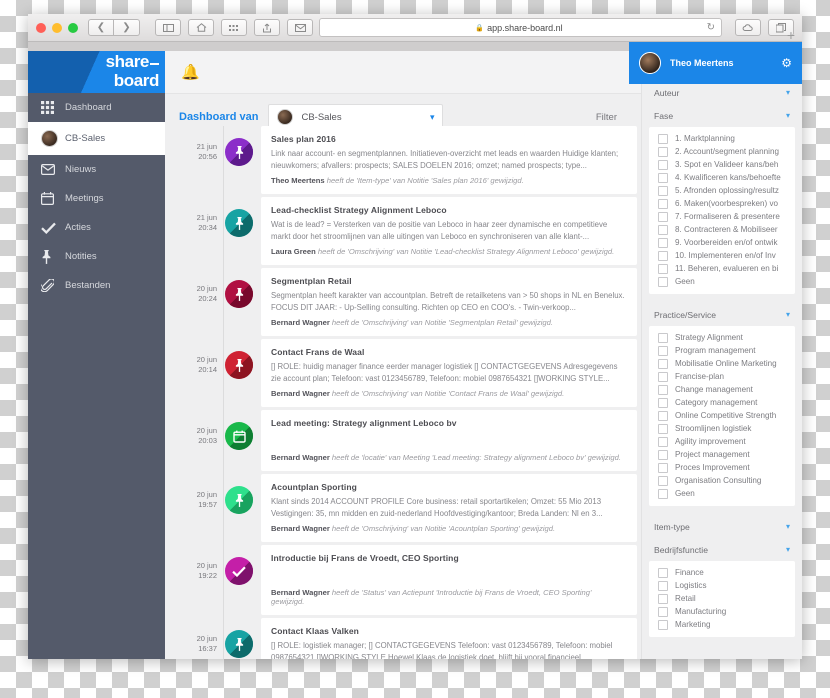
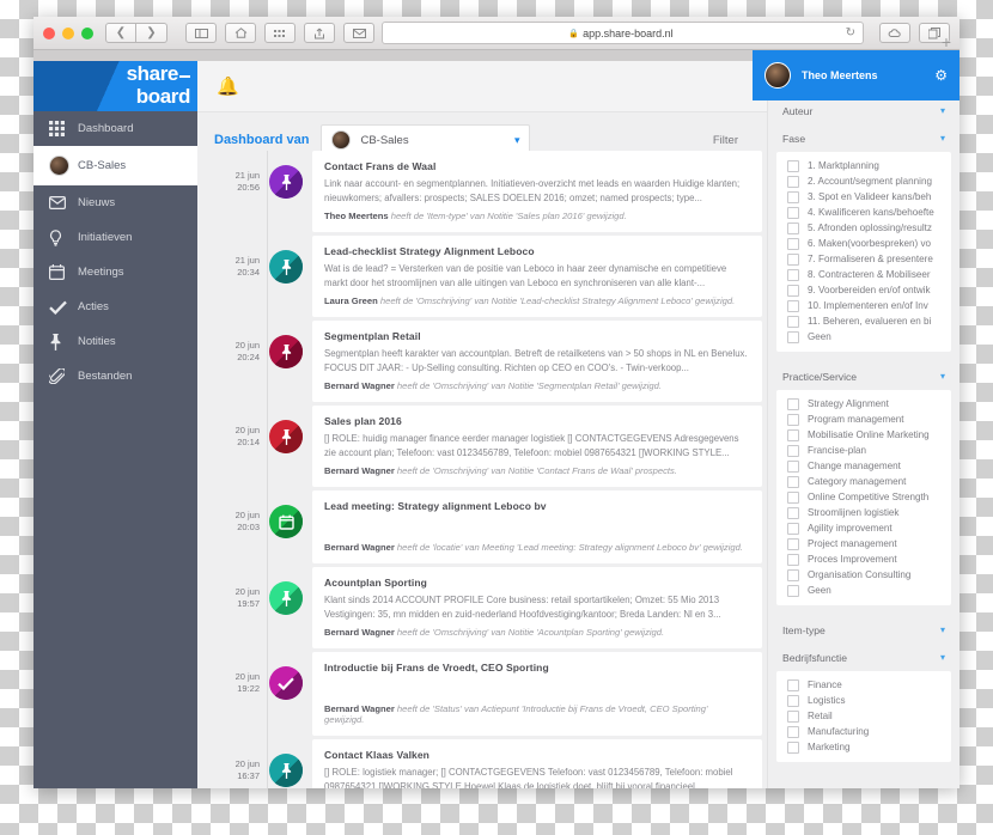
  ❮
  ❯
  app.share-board.nl
  ↻
  +
  Theo Meertens
  ⚙
  share
  board
  Dashboard
  CB-Sales
  Nieuws
+ Initiatieven
  Meetings
  Acties
  Notities
  Bestanden
  🔔
  Dashboard van
  CB-Sales
  ▾
  Filter
  21 jun
  20:56
- Sales plan 2016
+ Contact Frans de Waal
  Link naar account- en segmentplannen. Initiatieven-overzicht met leads en waarden Huidige klanten; nieuwkomers; afvallers: prospects; SALES DOELEN 2016; omzet; named prospects; type...
  Theo Meertens heeft de 'Item-type' van Notitie 'Sales plan 2016' gewijzigd.
  21 jun
  20:34
  Lead-checklist Strategy Alignment Leboco
  Wat is de lead? = Versterken van de positie van Leboco in haar zeer dynamische en competitieve markt door het stroomlijnen van alle uitingen van Leboco en synchroniseren van alle klant-...
  Laura Green heeft de 'Omschrijving' van Notitie 'Lead-checklist Strategy Alignment Leboco' gewijzigd.
  20 jun
  20:24
  Segmentplan Retail
  Segmentplan heeft karakter van accountplan. Betreft de retailketens van > 50 shops in NL en Benelux. FOCUS DIT JAAR: - Up-Selling consulting. Richten op CEO en COO's. - Twin-verkoop...
  Bernard Wagner heeft de 'Omschrijving' van Notitie 'Segmentplan Retail' gewijzigd.
  20 jun
  20:14
- Contact Frans de Waal
+ Sales plan 2016
  [] ROLE: huidig manager finance eerder manager logistiek [] CONTACTGEGEVENS Adresgegevens zie account plan; Telefoon: vast 0123456789, Telefoon: mobiel 0987654321 []WORKING STYLE...
- Bernard Wagner heeft de 'Omschrijving' van Notitie 'Contact Frans de Waal' gewijzigd.
+ Bernard Wagner heeft de 'Omschrijving' van Notitie 'Contact Frans de Waal' prospects.
  20 jun
  20:03
  Lead meeting: Strategy alignment Leboco bv
  Bernard Wagner heeft de 'locatie' van Meeting 'Lead meeting: Strategy alignment Leboco bv' gewijzigd.
  20 jun
  19:57
  Acountplan Sporting
  Klant sinds 2014 ACCOUNT PROFILE Core business: retail sportartikelen; Omzet: 55 Mio 2013 Vestigingen: 35, mn midden en zuid-nederland Hoofdvestiging/kantoor; Breda Landen: Nl en 3...
  Bernard Wagner heeft de 'Omschrijving' van Notitie 'Acountplan Sporting' gewijzigd.
  20 jun
  19:22
  Introductie bij Frans de Vroedt, CEO Sporting
  Bernard Wagner heeft de 'Status' van Actiepunt 'Introductie bij Frans de Vroedt, CEO Sporting' gewijzigd.
  20 jun
  16:37
  Contact Klaas Valken
  [] ROLE: logistiek manager; [] CONTACTGEGEVENS Telefoon: vast 0123456789, Telefoon: mobiel 0987654321 []WORKING STYLE Hoewel Klaas de logistiek doet, blijft hij vooral financieel...
  Auteur
  ▾
  Fase
  ▾
  1. Marktplanning
  2. Account/segment planning
  3. Spot en Valideer kans/beh
  4. Kwalificeren kans/behoefte
  5. Afronden oplossing/resultz
  6. Maken(voorbespreken) vo
  7. Formaliseren & presentere
  8. Contracteren & Mobiliseer
  9. Voorbereiden en/of ontwik
  10. Implementeren en/of Inv
  11. Beheren, evalueren en bi
  Geen
  Practice/Service
  ▾
  Strategy Alignment
  Program management
  Mobilisatie Online Marketing
  Francise-plan
  Change management
  Category management
  Online Competitive Strength
  Stroomlijnen logistiek
  Agility improvement
  Project management
  Proces Improvement
  Organisation Consulting
  Geen
  Item-type
  ▾
  Bedrijfsfunctie
  ▾
  Finance
  Logistics
  Retail
  Manufacturing
  Marketing
